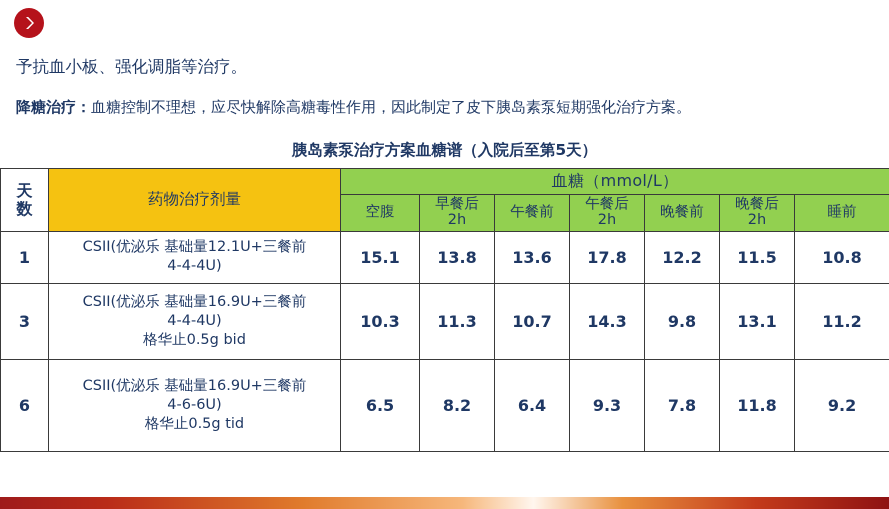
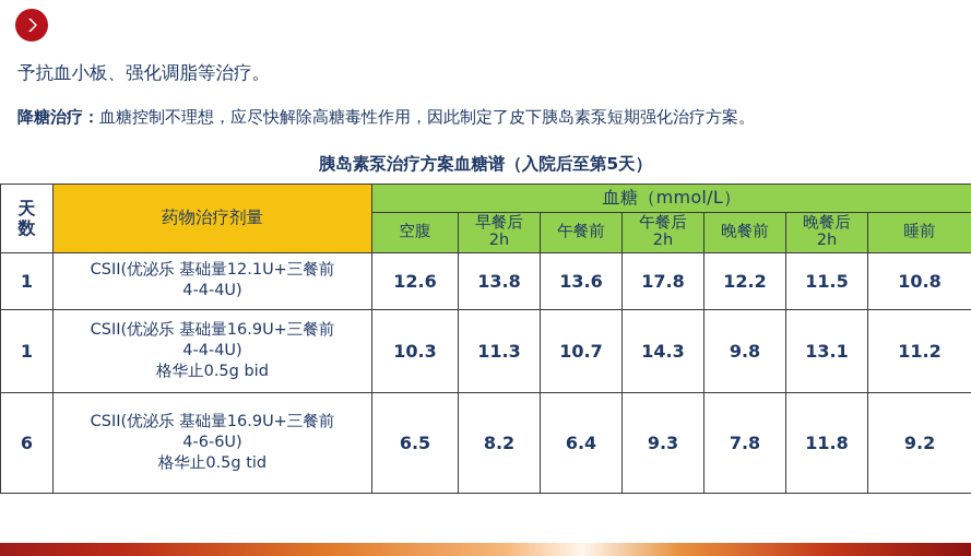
  予抗血小板、强化调脂等治疗。
  降糖治疗：血糖控制不理想，应尽快解除高糖毒性作用，因此制定了皮下胰岛素泵短期强化治疗方案。
  胰岛素泵治疗方案血糖谱（入院后至第5天）
  天 数	药物治疗剂量	血糖（mmol/L）
  空腹	早餐后 2h	午餐前	午餐后 2h	晚餐前	晚餐后 2h	睡前
- 1	CSII(优泌乐 基础量12.1U+三餐前 4-4-4U)	15.1	13.8	13.6	17.8	12.2	11.5	10.8
+ 1	CSII(优泌乐 基础量12.1U+三餐前 4-4-4U)	12.6	13.8	13.6	17.8	12.2	11.5	10.8
- 3	CSII(优泌乐 基础量16.9U+三餐前 4-4-4U) 格华止0.5g bid	10.3	11.3	10.7	14.3	9.8	13.1	11.2
+ 1	CSII(优泌乐 基础量16.9U+三餐前 4-4-4U) 格华止0.5g bid	10.3	11.3	10.7	14.3	9.8	13.1	11.2
  6	CSII(优泌乐 基础量16.9U+三餐前 4-6-6U) 格华止0.5g tid	6.5	8.2	6.4	9.3	7.8	11.8	9.2
